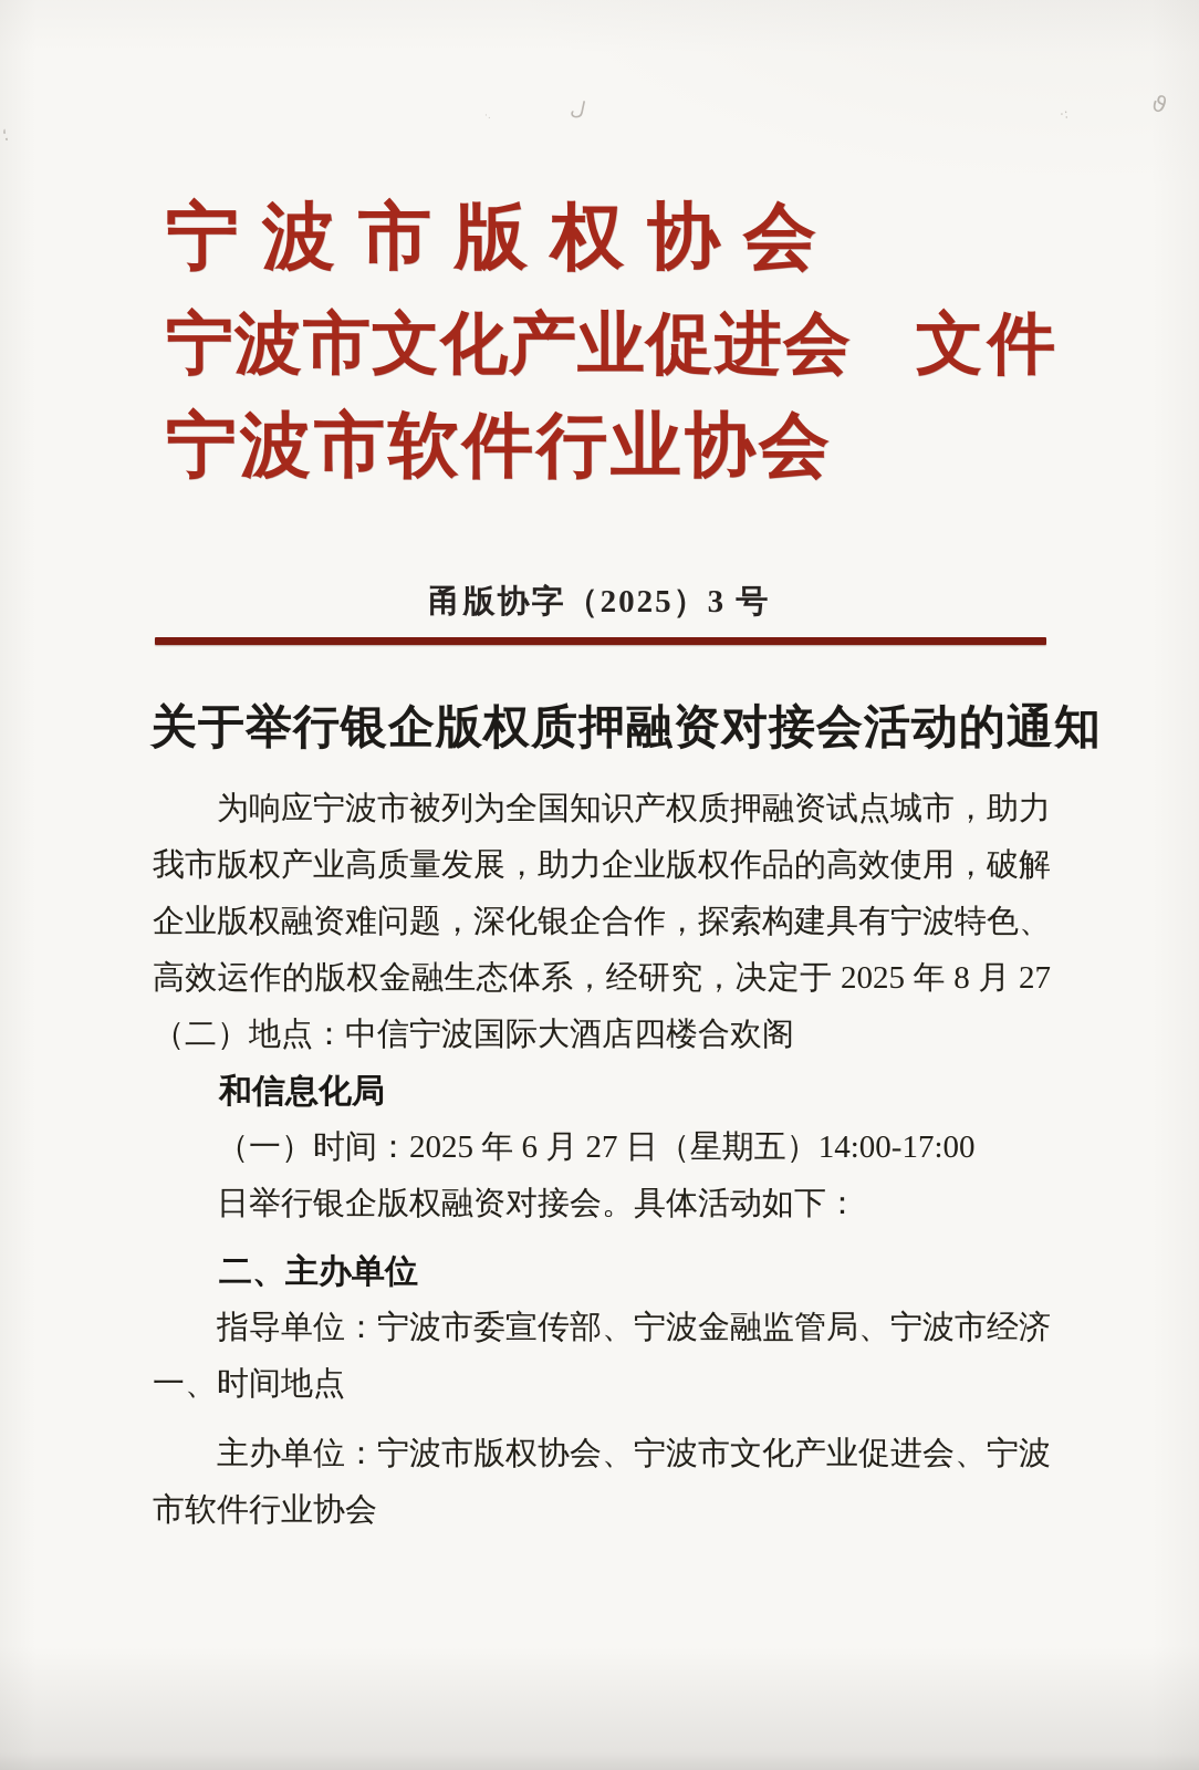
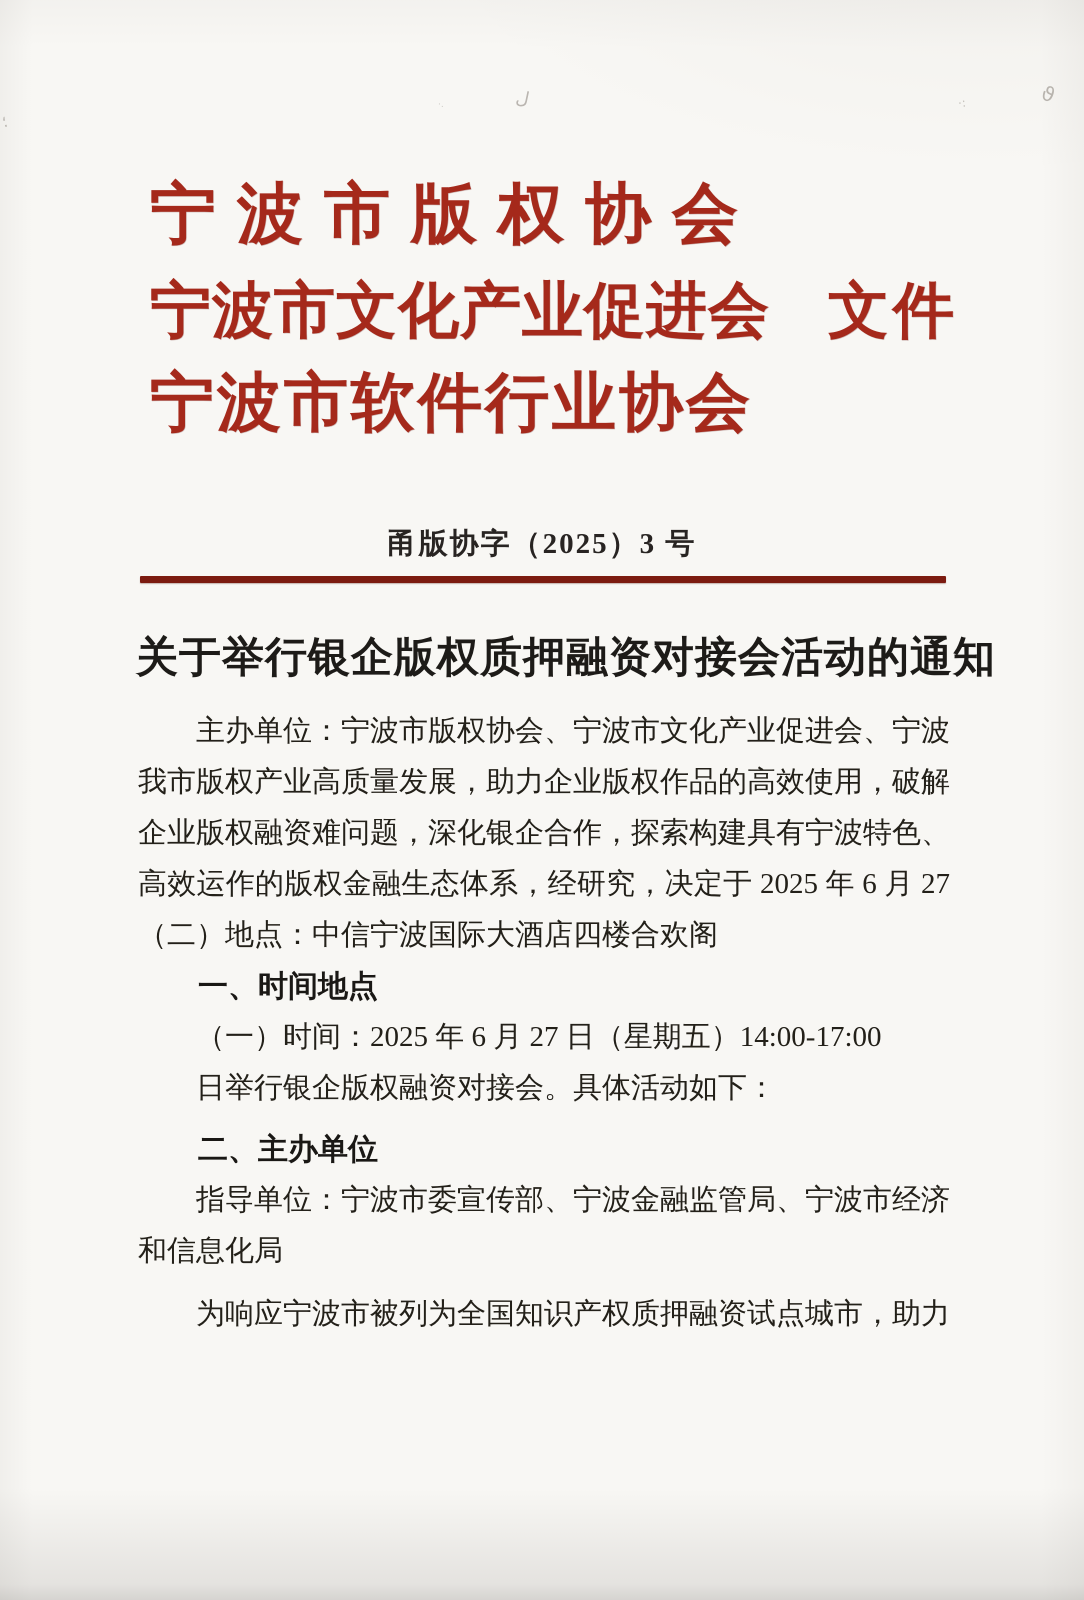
  ·.
  宁波市版权协会
  宁波市文化产业促进会
  文件
  宁波市软件行业协会
  甬版协字（2025）3 号
  关于举行银企版权质押融资对接会活动的通知
- 为响应宁波市被列为全国知识产权质押融资试点城市，助力
+ 主办单位：宁波市版权协会、宁波市文化产业促进会、宁波
  我市版权产业高质量发展，助力企业版权作品的高效使用，破解
  企业版权融资难问题，深化银企合作，探索构建具有宁波特色、
- 高效运作的版权金融生态体系，经研究，决定于 2025 年 8 月 27
+ 高效运作的版权金融生态体系，经研究，决定于 2025 年 6 月 27
  （二）地点：中信宁波国际大酒店四楼合欢阁
- 和信息化局
+ 一、时间地点
  （一）时间：2025 年 6 月 27 日（星期五）14:00-17:00
  日举行银企版权融资对接会。具体活动如下：
  二、主办单位
  指导单位：宁波市委宣传部、宁波金融监管局、宁波市经济
- 一、时间地点
+ 和信息化局
- 主办单位：宁波市版权协会、宁波市文化产业促进会、宁波
+ 为响应宁波市被列为全国知识产权质押融资试点城市，助力
- 市软件行业协会
